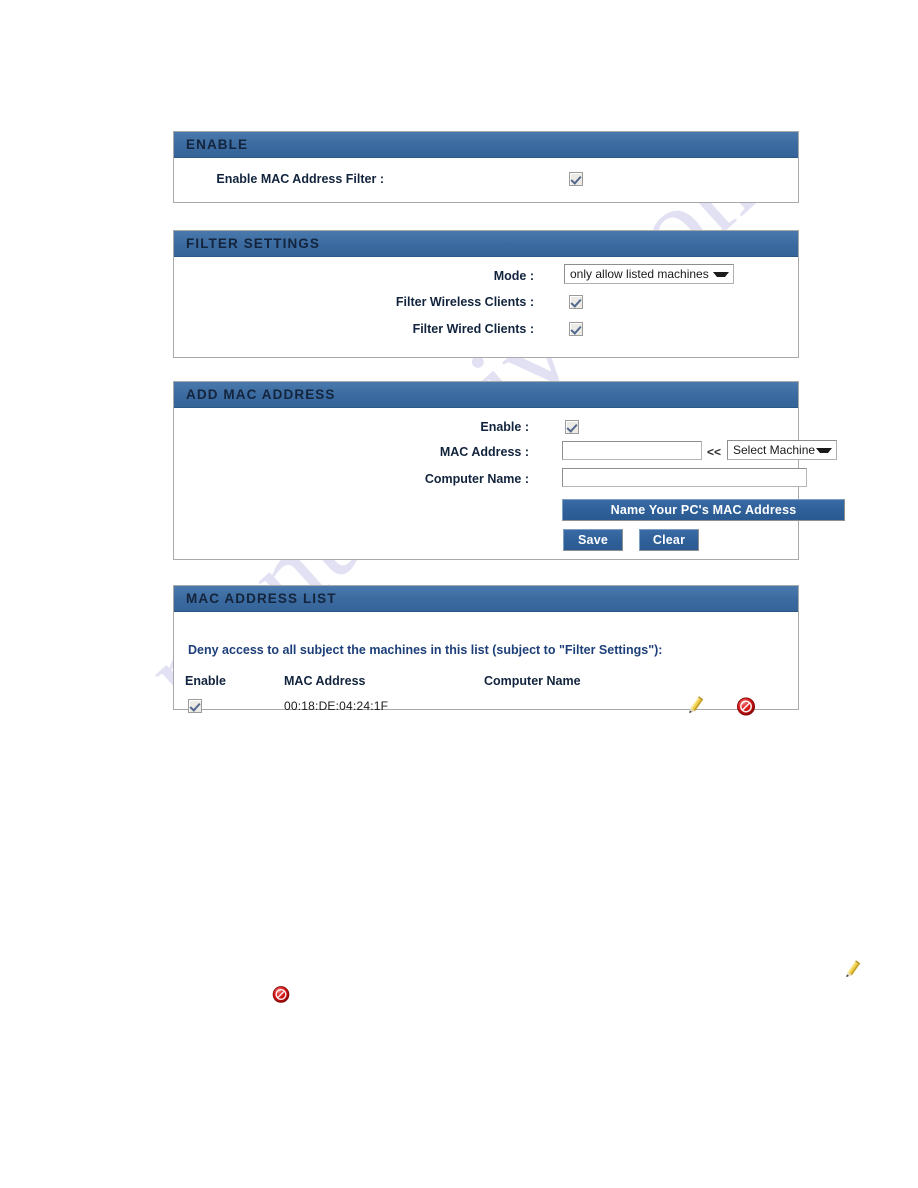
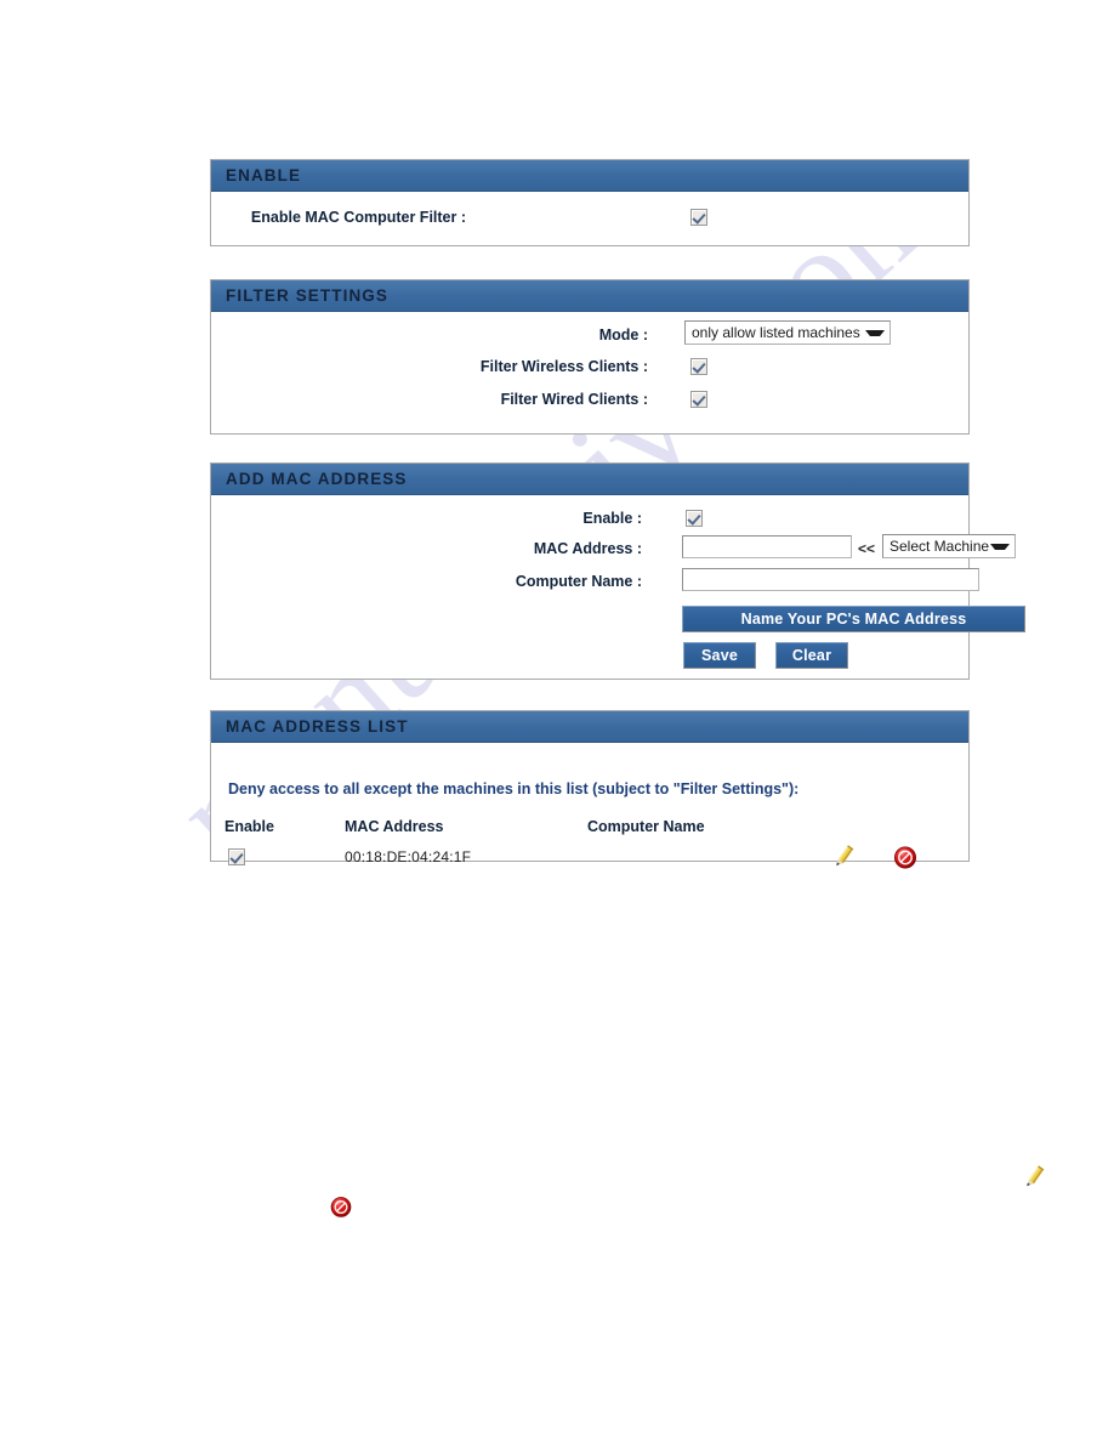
  ENABLE
- Enable MAC Address Filter :
+ Enable MAC Computer Filter :
  FILTER SETTINGS
  Mode :
  only allow listed machines
  Filter Wireless Clients :
  Filter Wired Clients :
  ADD MAC ADDRESS
  Enable :
  MAC Address :
  <<
  Select Machine
  Computer Name :
  Name Your PC's MAC Address
  Save
  Clear
  MAC ADDRESS LIST
- Deny access to all subject the machines in this list (subject to "Filter Settings"):
+ Deny access to all except the machines in this list (subject to "Filter Settings"):
  Enable
  MAC Address
  Computer Name
  00:18:DE:04:24:1F
